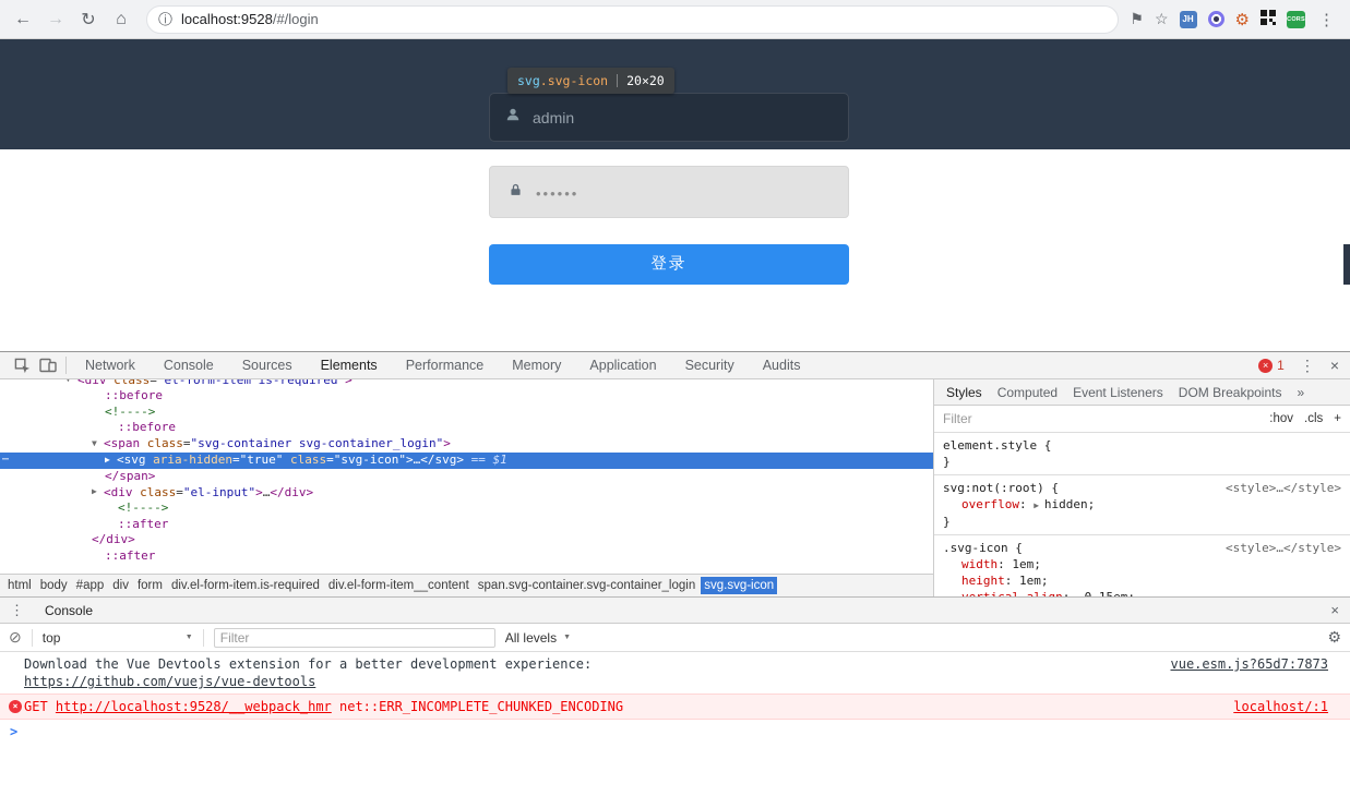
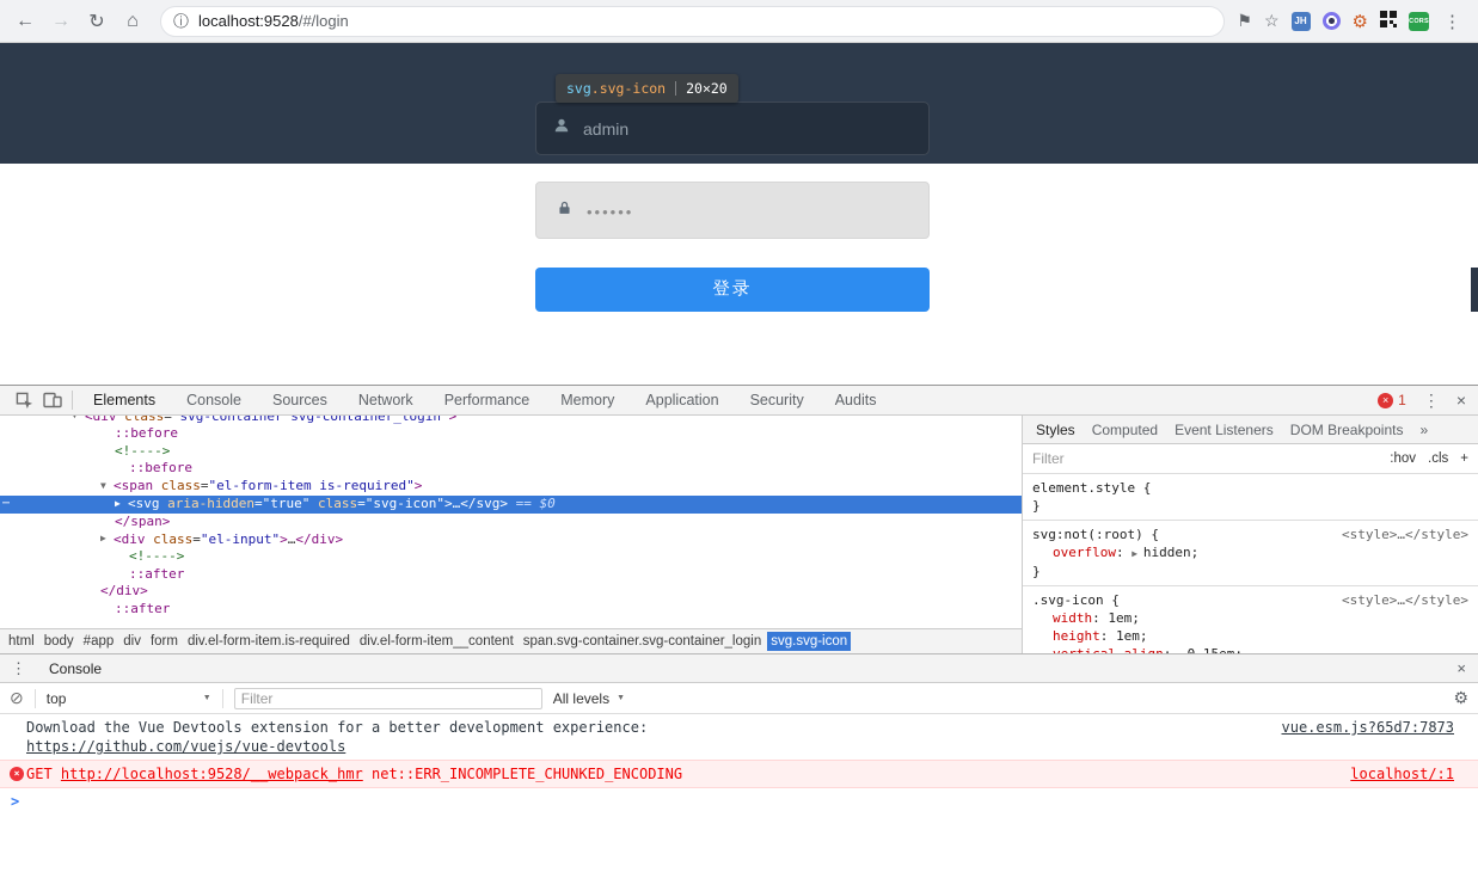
  ←
  →
  ↻
  ⌂
  ⓘ
  localhost:9528/#/login
  ⚑
  ☆
  JH
  ⚙
  ⋮
  admin
  svg.svg-icon
  20×20
  ••••••
  登录
- Network
+ Elements
  Console
  Sources
- Elements
+ Network
  Performance
  Memory
  Application
  Security
  Audits
  ×
  1
  ⋮
  ×
- ▼ <div class="el-form-item is-required">
+ ▼ <div class="svg-container svg-container_login">
  ::before
  <!---->
  ::before
- ▼ <span class="svg-container svg-container_login">
+ ▼ <span class="el-form-item is-required">
  ⋯
- ▶ <svg aria-hidden="true" class="svg-icon">…</svg> == $1
+ ▶ <svg aria-hidden="true" class="svg-icon">…</svg> == $0
  </span>
  ▶ <div class="el-input">…</div>
  <!---->
  ::after
  </div>
  ::after
  html
  body
  #app
  div
  form
  div.el-form-item.is-required
  div.el-form-item__content
  span.svg-container.svg-container_login
  svg.svg-icon
  Styles
  Computed
  Event Listeners
  DOM Breakpoints
  »
  Filter
  :hov
  .cls
  +
  element.style {
  }
  svg:not(:root) {
  <style>…</style>
  overflow: ▶ hidden;
  }
  .svg-icon {
  <style>…</style>
  width: 1em;
  height: 1em;
  ⋮
  Console
  ×
  ⊘
  top
  Filter
  All levels
  ⚙
  Download the Vue Devtools extension for a better development experience:
  https://github.com/vuejs/vue-devtools
  vue.esm.js?65d7:7873
  ×
  GET http://localhost:9528/__webpack_hmr net::ERR_INCOMPLETE_CHUNKED_ENCODING
  localhost/:1
  >
